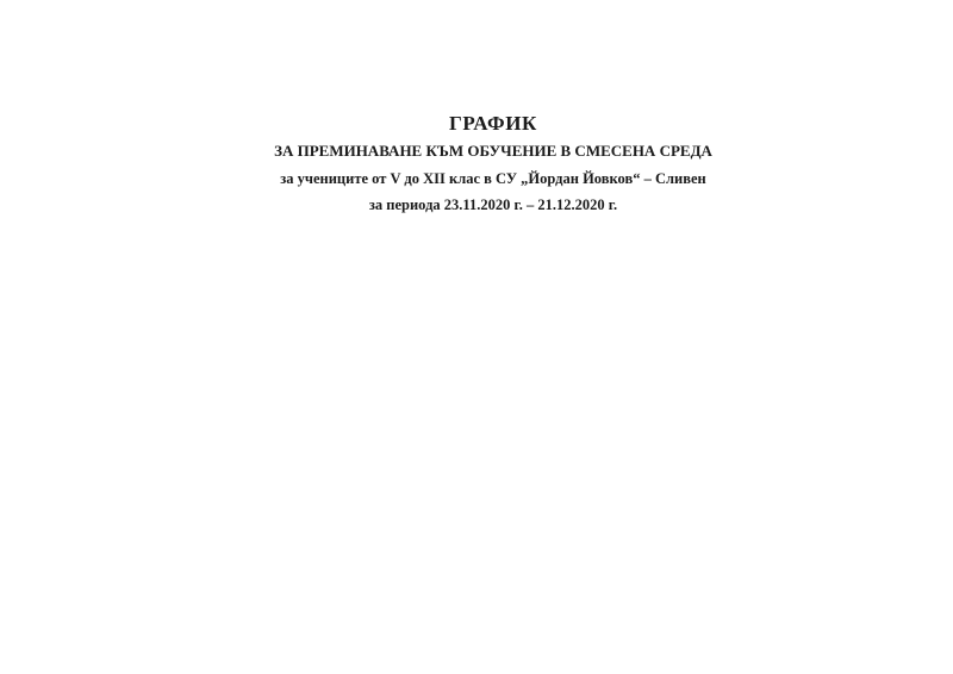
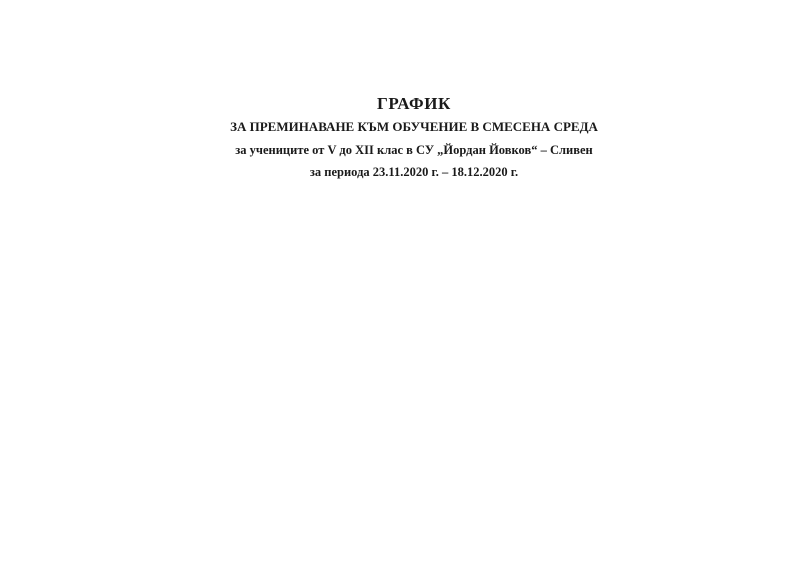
  ГРАФИК
  ЗА ПРЕМИНАВАНЕ КЪМ ОБУЧЕНИЕ В СМЕСЕНА СРЕДА
  за учениците от V до XII клас в СУ „Йордан Йовков“ – Сливен
- за периода 23.11.2020 г. – 21.12.2020 г.
+ за периода 23.11.2020 г. – 18.12.2020 г.
